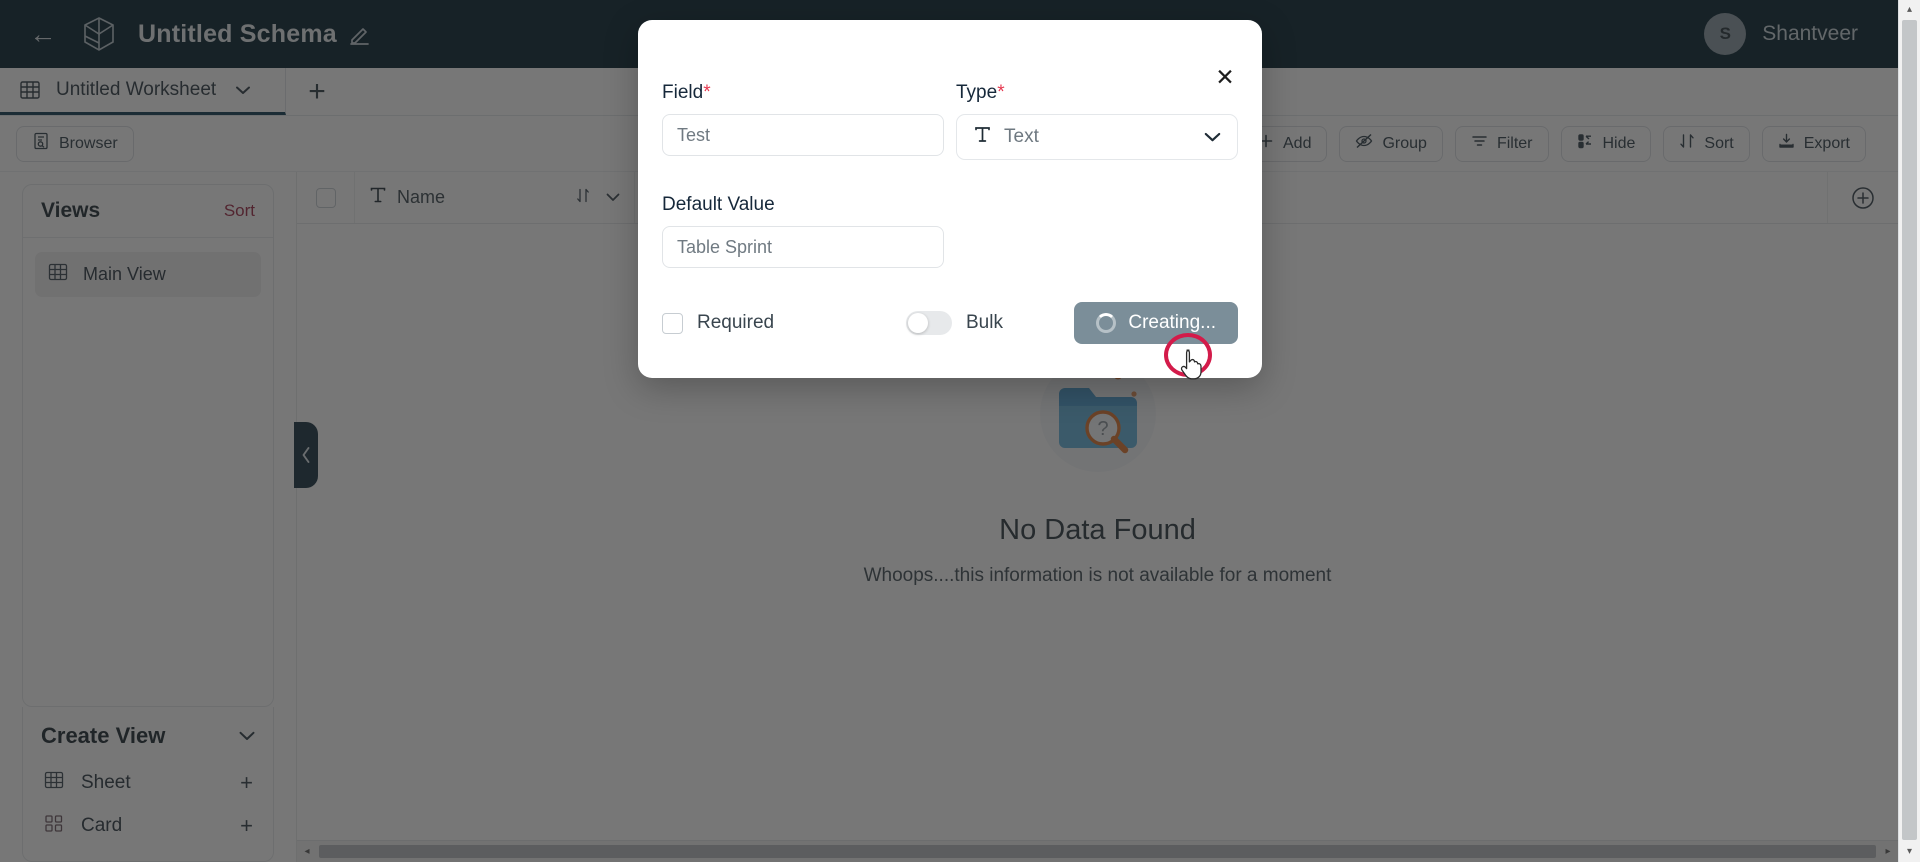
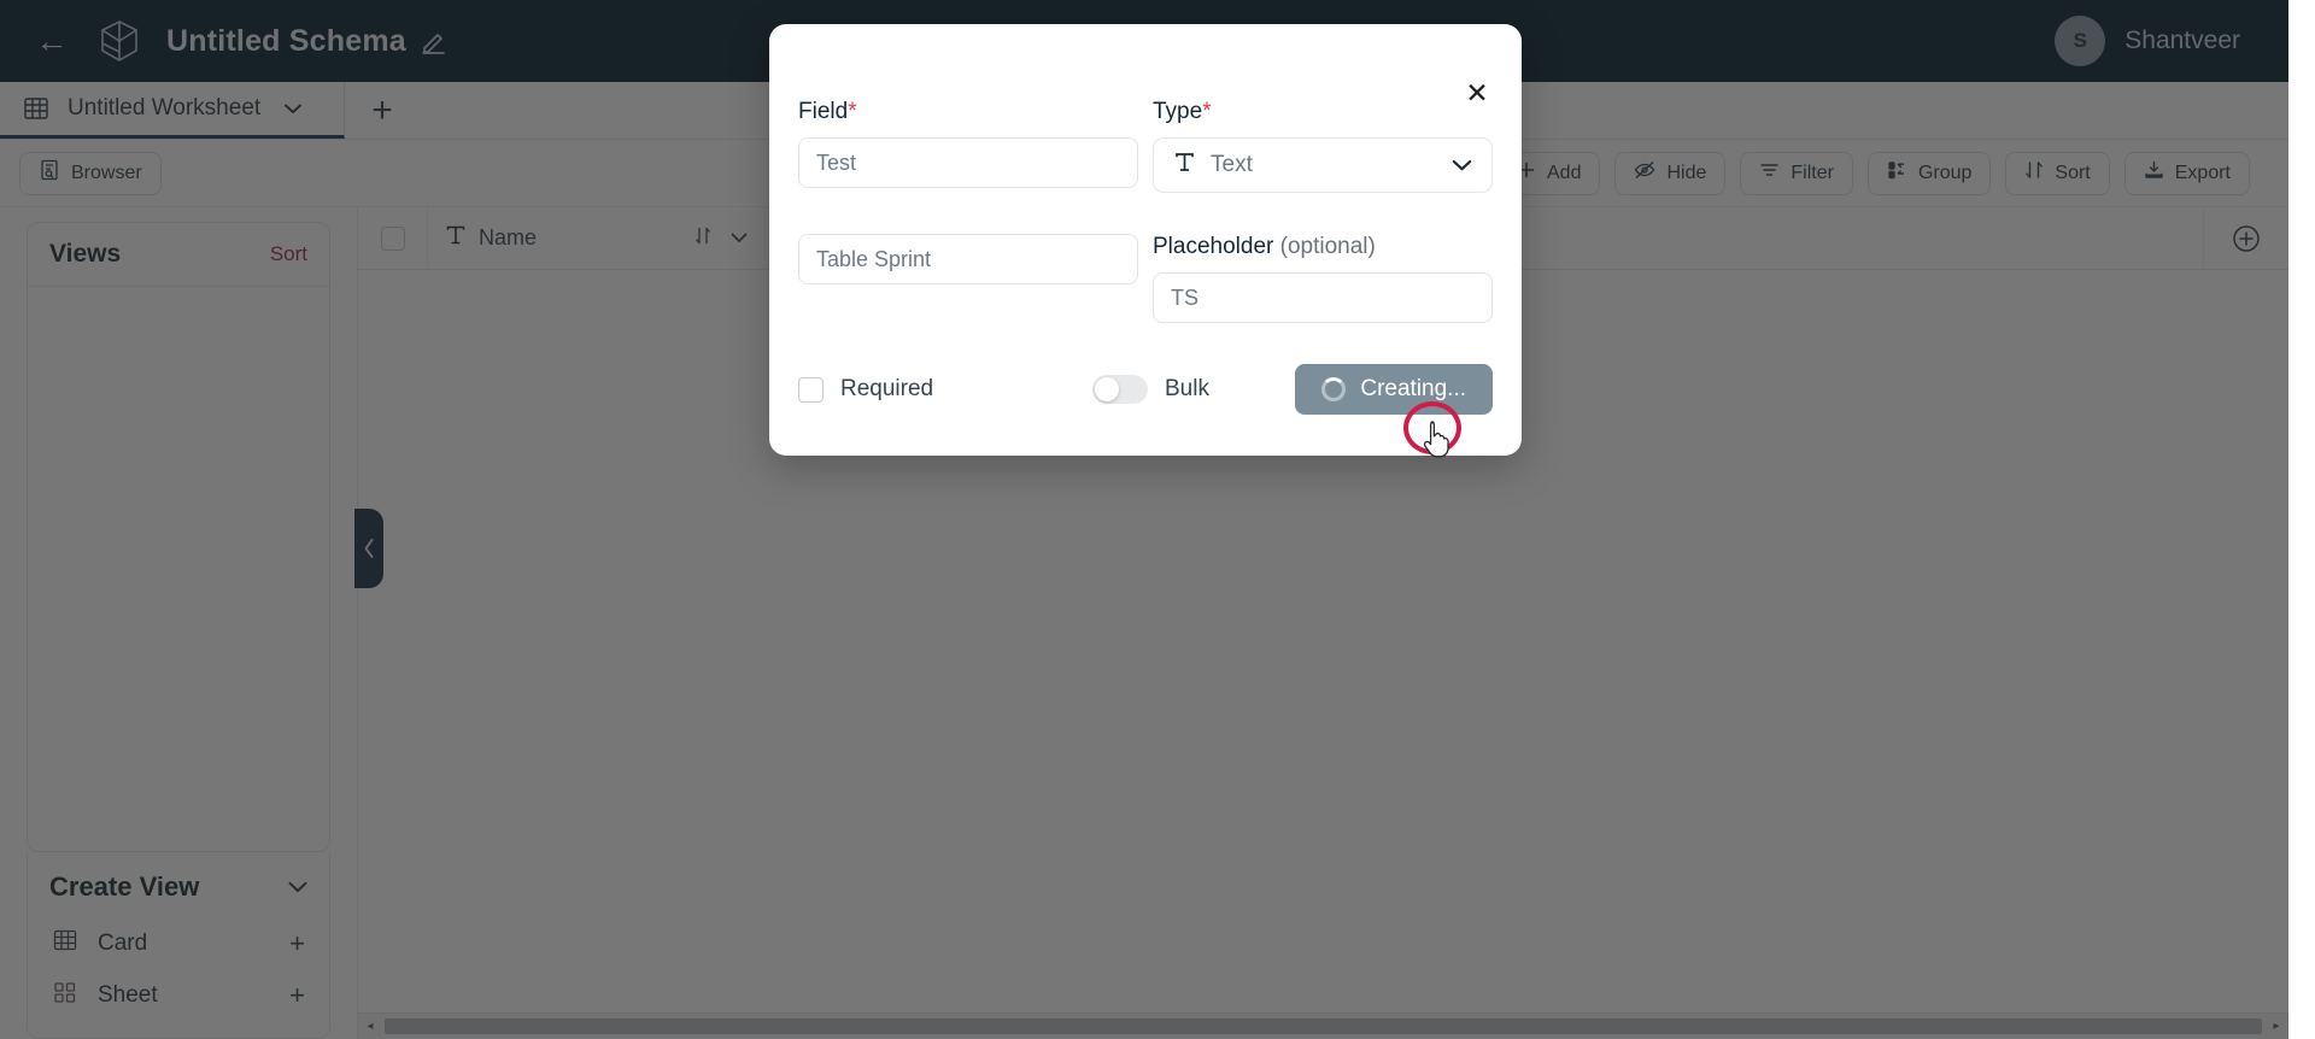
  ←
  Untitled Schema
  S
  Shantveer
  Untitled Worksheet
  +
  Browser
  Add
- Group
+ Hide
  Filter
- Hide
+ Group
  Sort
  Export
  Views
  Sort
- Main View
  Create View
- Sheet
+ Card
  +
- Card
+ Sheet
  +
  Name
- ?
- No Data Found
- Whoops....this information is not available for a moment
  ◂
  ▸
- ▴
- ▾
  ✕
  Field*
  Test
  Type*
  Text
- Default Value
  Table Sprint
+ Placeholder (optional)
+ TS
  Required
  Bulk
  Creating...
